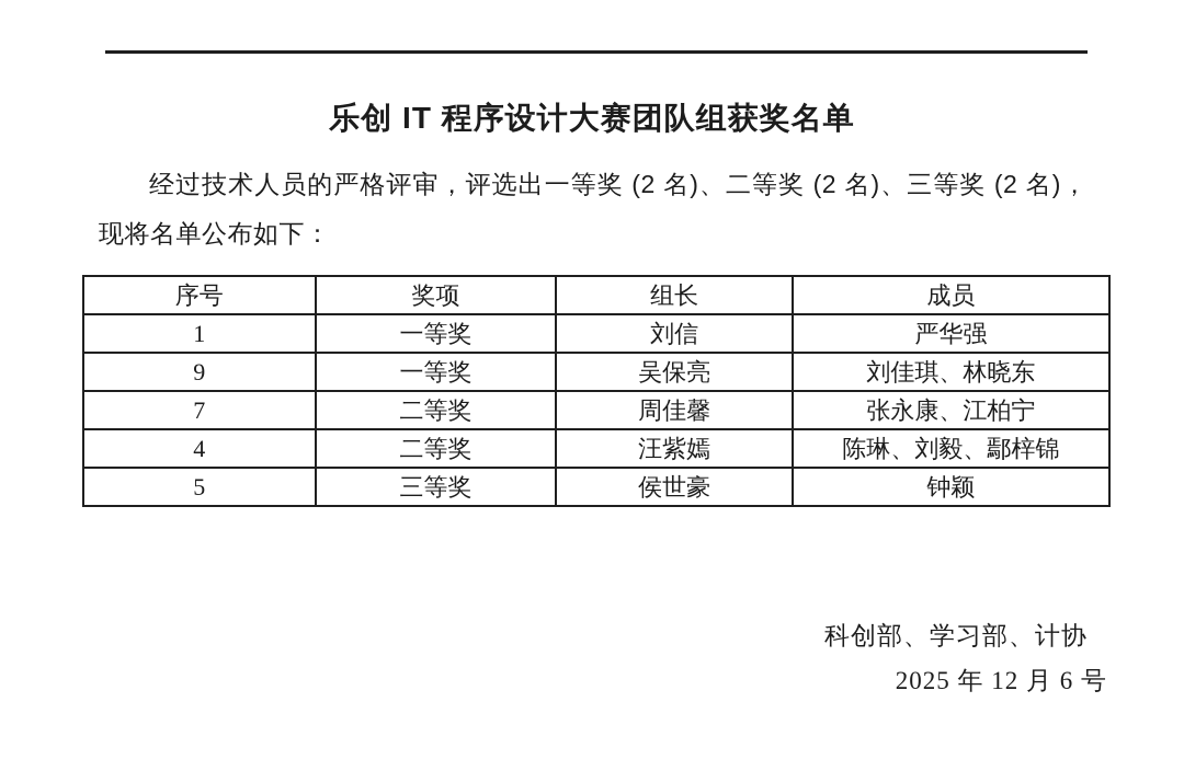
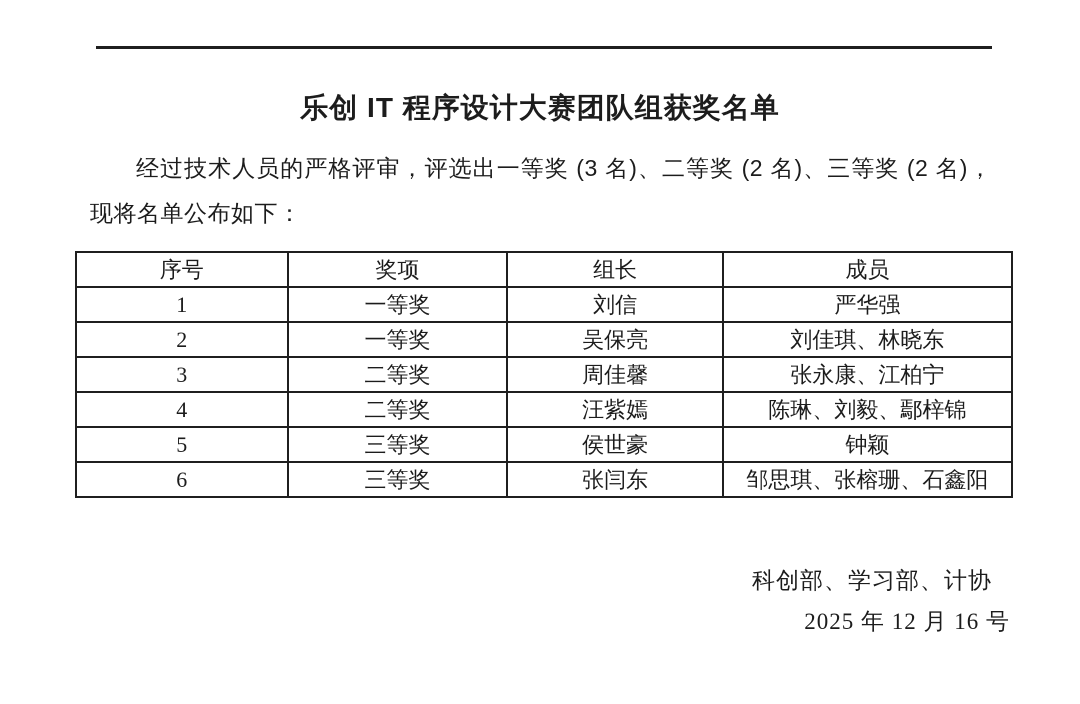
  乐创 IT 程序设计大赛团队组获奖名单
- 经过技术人员的严格评审，评选出一等奖 (2 名)、二等奖 (2 名)、三等奖 (2 名)，现将名单公布如下：
+ 经过技术人员的严格评审，评选出一等奖 (3 名)、二等奖 (2 名)、三等奖 (2 名)，现将名单公布如下：
  序号	奖项	组长	成员
  1	一等奖	刘信	严华强
- 9	一等奖	吴保亮	刘佳琪、林晓东
+ 2	一等奖	吴保亮	刘佳琪、林晓东
- 7	二等奖	周佳馨	张永康、江柏宁
+ 3	二等奖	周佳馨	张永康、江柏宁
  4	二等奖	汪紫嫣	陈琳、刘毅、鄢梓锦
  5	三等奖	侯世豪	钟颖
+ 6	三等奖	张闫东	邹思琪、张榕珊、石鑫阳
  科创部、学习部、计协
- 2025 年 12 月 6 号
+ 2025 年 12 月 16 号
